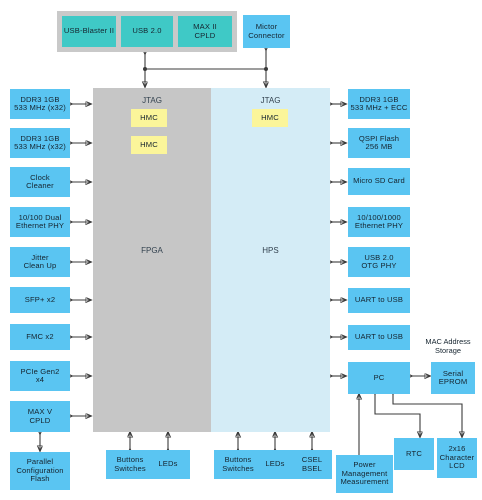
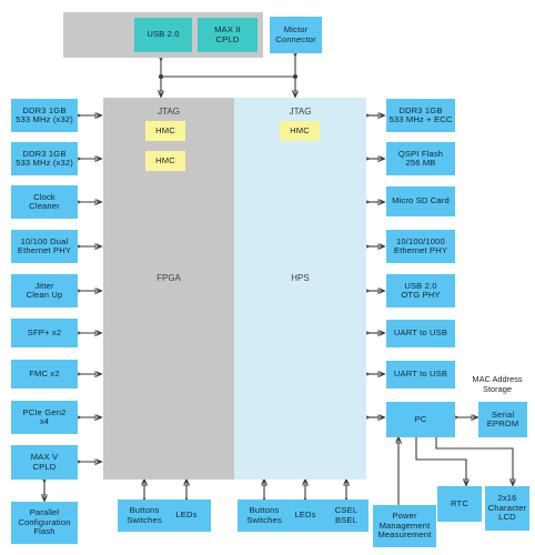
- USB-Blaster II
  USB 2.0
  MAX II
  CPLD
  Mictor
  Connector
  JTAG
  JTAG
  HMC
  HMC
  HMC
  FPGA
  HPS
  DDR3 1GB
  533 MHz (x32)
  DDR3 1GB
  533 MHz (x32)
  Clock
  Cleaner
  10/100 Dual
  Ethernet PHY
  Jitter
  Clean Up
  SFP+ x2
  FMC x2
  PCIe Gen2
  x4
  MAX V
  CPLD
  Parallel
  Configuration
  Flash
  DDR3 1GB
  533 MHz + ECC
  QSPI Flash
  256 MB
  Micro SD Card
  10/100/1000
  Ethernet PHY
  USB 2.0
  OTG PHY
  UART to USB
  UART to USB
  PC
  MAC Address
  Storage
  Serial
  EPROM
  Buttons
  Switches
  LEDs
  Buttons
  Switches
  LEDs
  CSEL
  BSEL
  Power
  Management
  Measurement
  RTC
  2x16
  Character
  LCD
